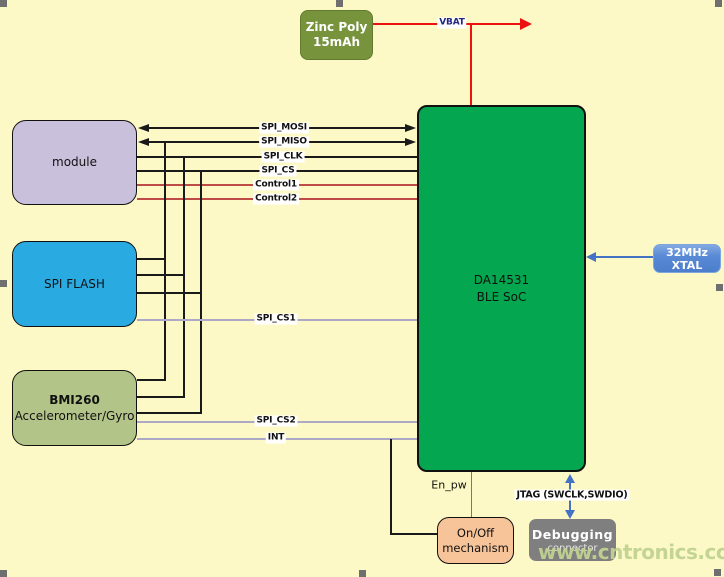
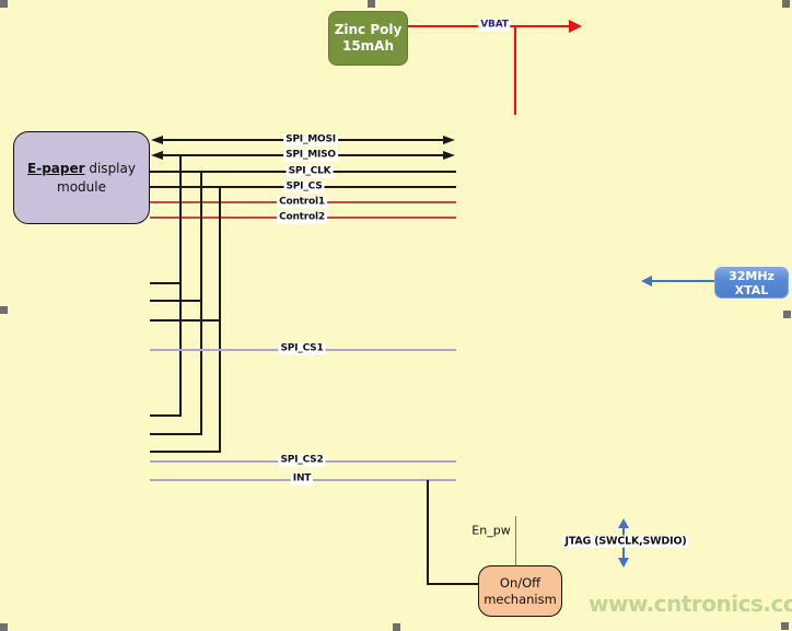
  SPI_MOSI
  SPI_MISO
  SPI_CLK
  SPI_CS
  Control1
  Control2
  SPI_CS1
  SPI_CS2
  INT
  VBAT
  JTAG (SWCLK,SWDIO)
  En_pw
  Zinc Poly
  15mAh
+ E-paper display
  module
- SPI FLASH
- BMI260
- Accelerometer/Gyro
- DA14531
- BLE SoC
  32MHz
  XTAL
  On/Off
  mechanism
- Debugging
- connector
  www.cntronics.co
